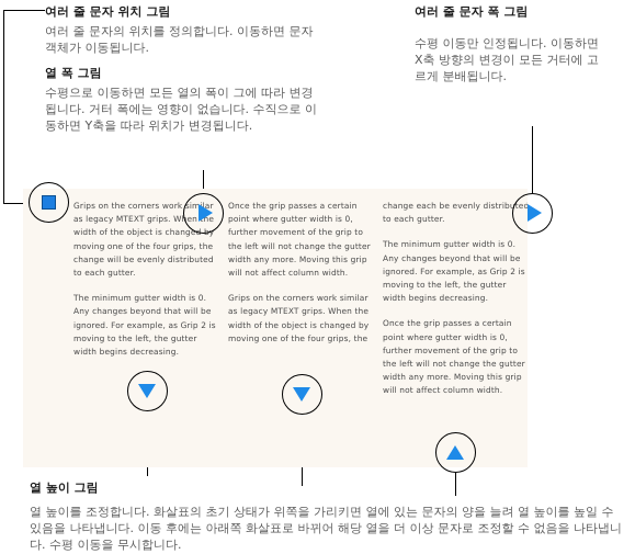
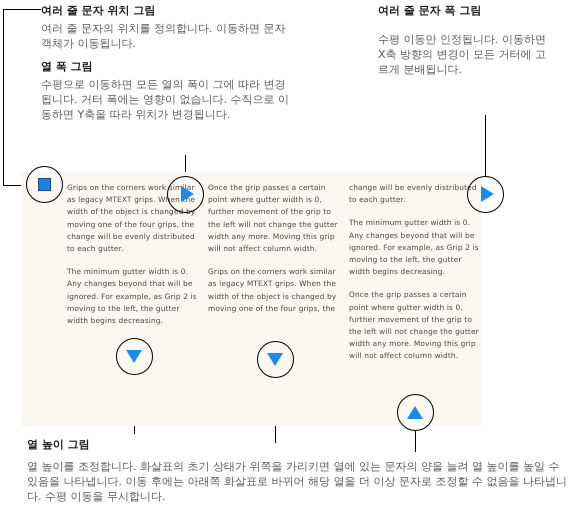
  여러 줄 문자 위치 그림
  여러 줄 문자의 위치를 정의합니다. 이동하면 문자 객체가 이동됩니다.
  열 폭 그림
  수평으로 이동하면 모든 열의 폭이 그에 따라 변경됩니다. 거터 폭에는 영향이 없습니다. 수직으로 이동하면 Y축을 따라 위치가 변경됩니다.
  여러 줄 문자 폭 그림
  수평 이동만 인정됩니다. 이동하면 X축 방향의 변경이 모든 거터에 고르게 분배됩니다.
  열 높이 그림
  열 높이를 조정합니다. 화살표의 초기 상태가 위쪽을 가리키면 열에 있는 문자의 양을 늘려 열 높이를 높일 수 있음을 나타냅니다. 이동 후에는 아래쪽 화살표로 바뀌어 해당 열을 더 이상 문자로 조정할 수 없음을 나타냅니다. 수평 이동을 무시합니다.
  Grips on the corners work similar as legacy MTEXT grips. When the width of the object is changed by moving one of the four grips, the change will be evenly distributed to each gutter.
  The minimum gutter width is 0. Any changes beyond that will be ignored. For example, as Grip 2 is moving to the left, the gutter width begins decreasing.
  Once the grip passes a certain point where gutter width is 0, further movement of the grip to the left will not change the gutter width any more. Moving this grip will not affect column width.
  Grips on the corners work similar as legacy MTEXT grips. When the width of the object is changed by moving one of the four grips, the
- change each be evenly distributed to each gutter.
+ change will be evenly distributed to each gutter.
  The minimum gutter width is 0. Any changes beyond that will be ignored. For example, as Grip 2 is moving to the left, the gutter width begins decreasing.
  Once the grip passes a certain point where gutter width is 0, further movement of the grip to the left will not change the gutter width any more. Moving this grip will not affect column width.
